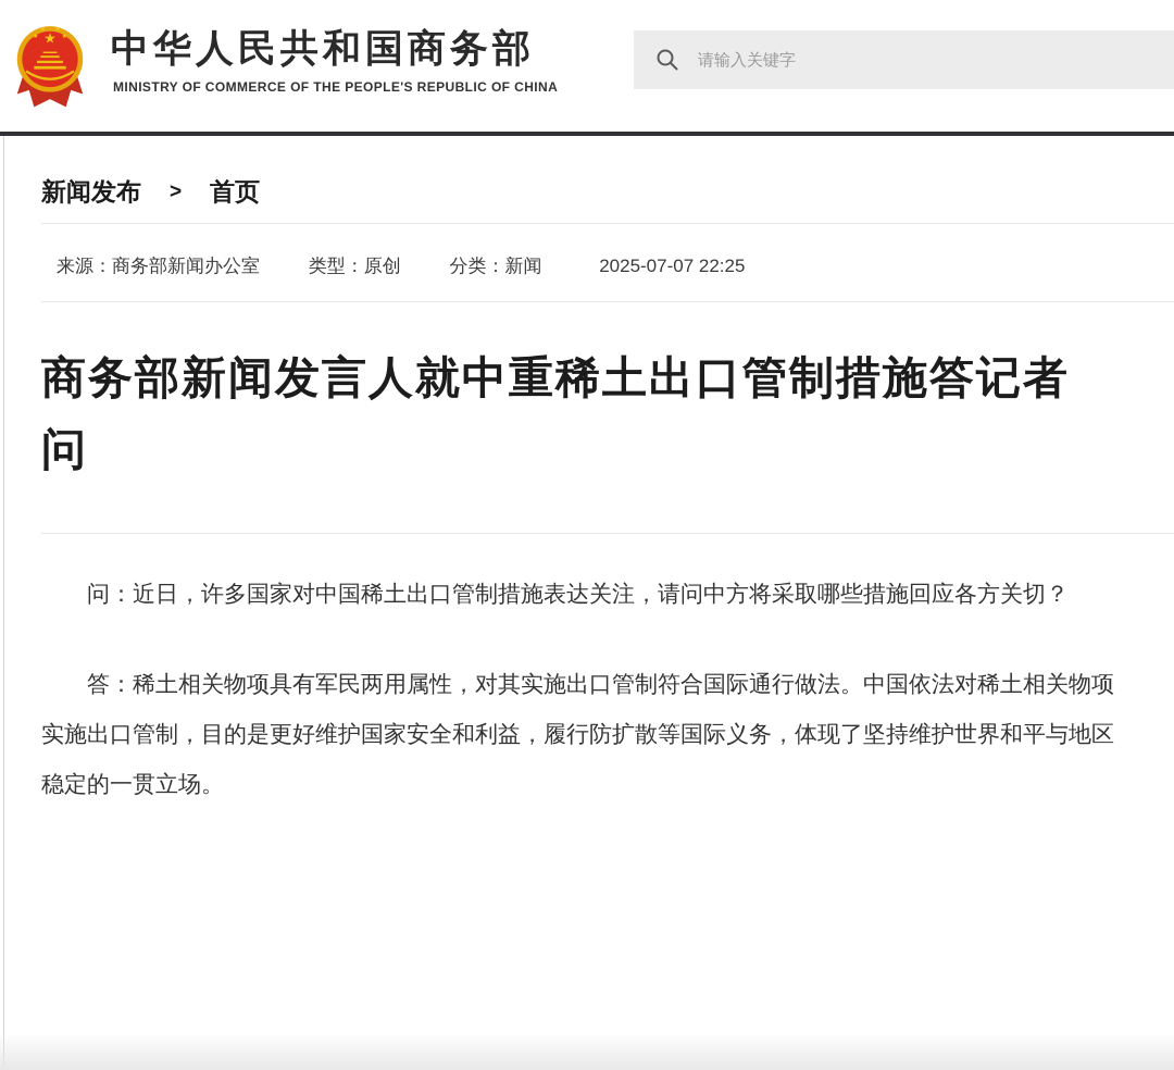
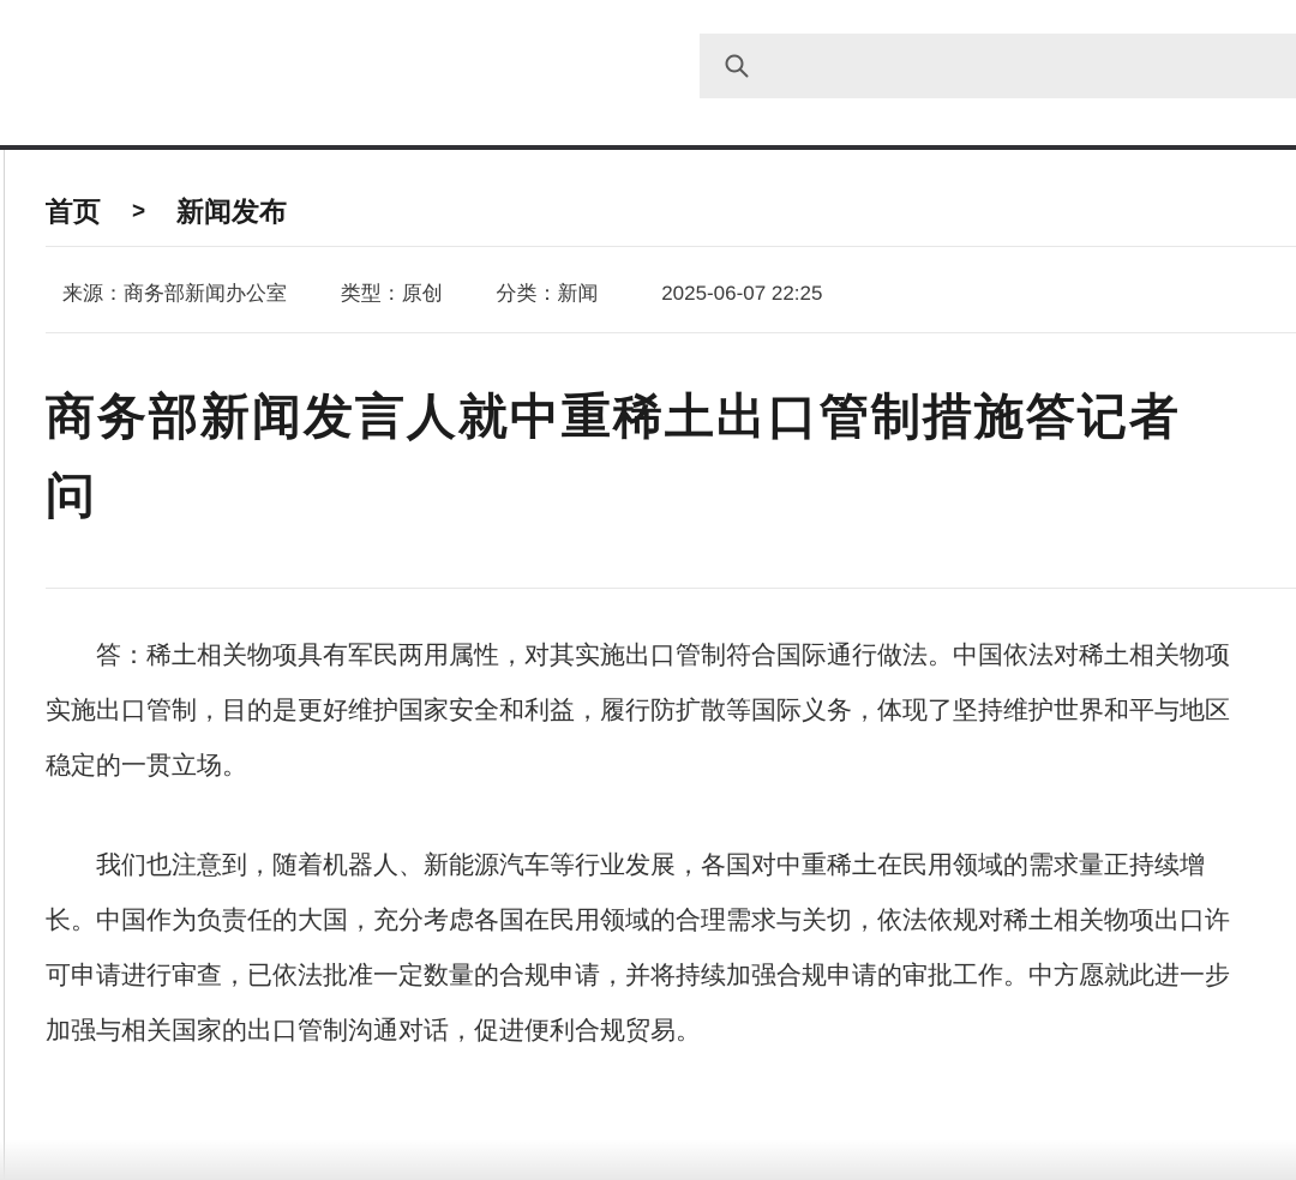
- ★
- 中华人民共和国商务部
- MINISTRY OF COMMERCE OF THE PEOPLE'S REPUBLIC OF CHINA
- 请输入关键字
- 新闻发布
+ 首页
  >
- 首页
+ 新闻发布
- 来源：商务部新闻办公室 类型：原创 分类：新闻 2025-07-07 22:25
+ 来源：商务部新闻办公室 类型：原创 分类：新闻 2025-06-07 22:25
  商务部新闻发言人就中重稀土出口管制措施答记者问
- 问：近日，许多国家对中国稀土出口管制措施表达关注，请问中方将采取哪些措施回应各方关切？
  答：稀土相关物项具有军民两用属性，对其实施出口管制符合国际通行做法。中国依法对稀土相关物项实施出口管制，目的是更好维护国家安全和利益，履行防扩散等国际义务，体现了坚持维护世界和平与地区稳定的一贯立场。
+ 我们也注意到，随着机器人、新能源汽车等行业发展，各国对中重稀土在民用领域的需求量正持续增长。中国作为负责任的大国，充分考虑各国在民用领域的合理需求与关切，依法依规对稀土相关物项出口许可申请进行审查，已依法批准一定数量的合规申请，并将持续加强合规申请的审批工作。中方愿就此进一步加强与相关国家的出口管制沟通对话，促进便利合规贸易。
